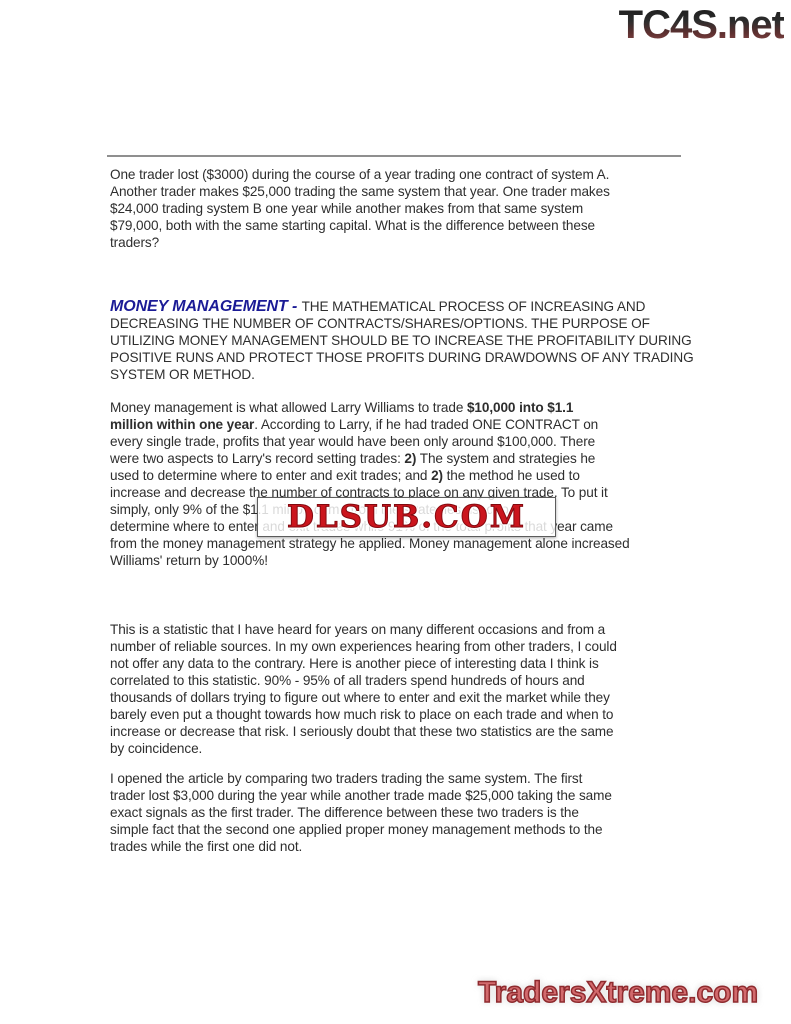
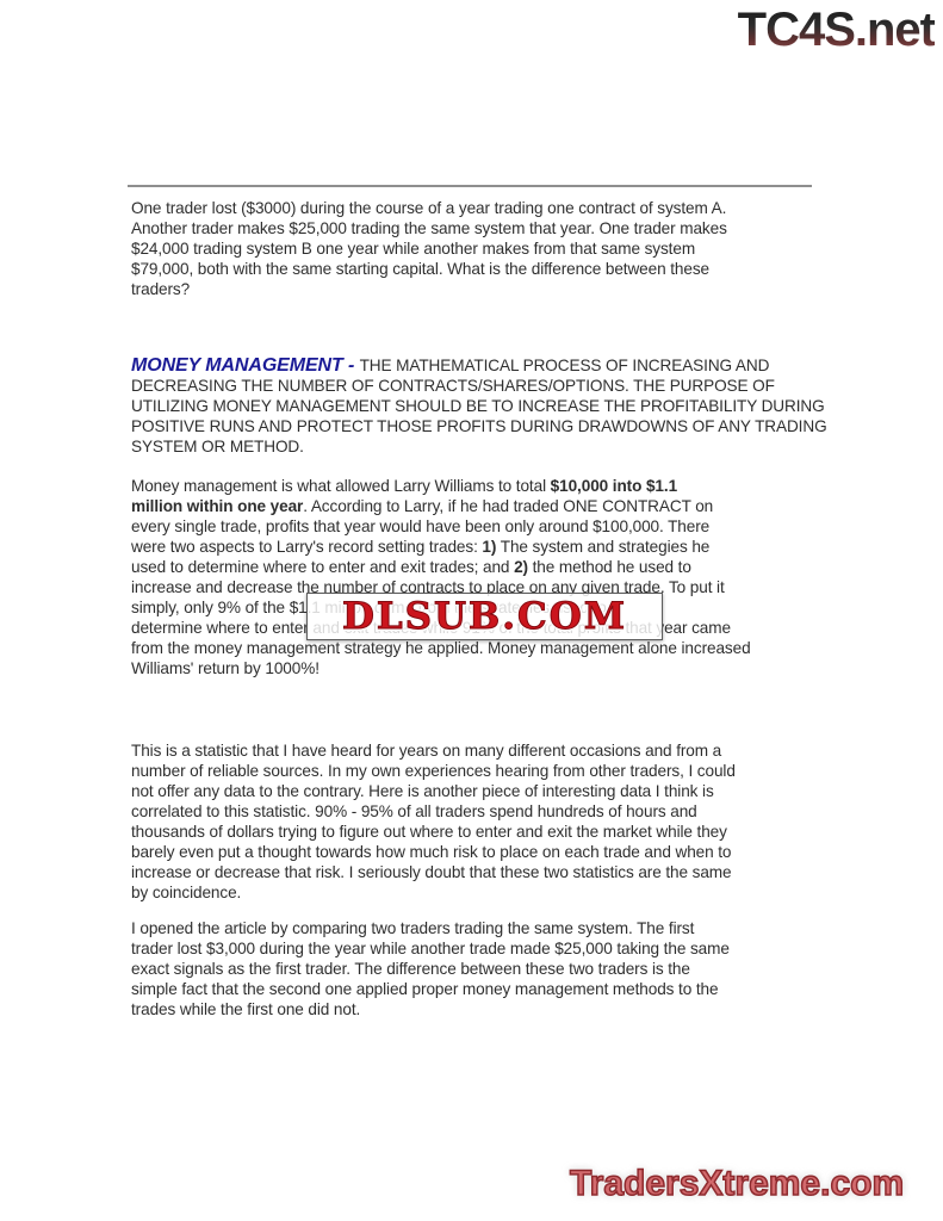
  TC4S.net
  One trader lost ($3000) during the course of a year trading one contract of system A.
  Another trader makes $25,000 trading the same system that year. One trader makes
  $24,000 trading system B one year while another makes from that same system
  $79,000, both with the same starting capital. What is the difference between these
  traders?
  MONEY MANAGEMENT - THE MATHEMATICAL PROCESS OF INCREASING AND
  DECREASING THE NUMBER OF CONTRACTS/SHARES/OPTIONS. THE PURPOSE OF
  UTILIZING MONEY MANAGEMENT SHOULD BE TO INCREASE THE PROFITABILITY DURING
  POSITIVE RUNS AND PROTECT THOSE PROFITS DURING DRAWDOWNS OF ANY TRADING
  SYSTEM OR METHOD.
- Money management is what allowed Larry Williams to trade $10,000 into $1.1
+ Money management is what allowed Larry Williams to total $10,000 into $1.1
  million within one year. According to Larry, if he had traded ONE CONTRACT on
  every single trade, profits that year would have been only around $100,000. There
- were two aspects to Larry's record setting trades: 2) The system and strategies he
+ were two aspects to Larry's record setting trades: 1) The system and strategies he
  used to determine where to enter and exit trades; and 2) the method he used to
  increase and decrease the number of contracts to place on any given trade. To put it
  simply, only 9% of the $1.1 million came from the strategies used to
  determine where to enter and exit trades while 91% of the total profits that year came
  from the money management strategy he applied. Money management alone increased
  Williams' return by 1000%!
  DLSUB.COM
  This is a statistic that I have heard for years on many different occasions and from a
  number of reliable sources. In my own experiences hearing from other traders, I could
  not offer any data to the contrary. Here is another piece of interesting data I think is
  correlated to this statistic. 90% - 95% of all traders spend hundreds of hours and
  thousands of dollars trying to figure out where to enter and exit the market while they
  barely even put a thought towards how much risk to place on each trade and when to
  increase or decrease that risk. I seriously doubt that these two statistics are the same
  by coincidence.
  I opened the article by comparing two traders trading the same system. The first
  trader lost $3,000 during the year while another trade made $25,000 taking the same
  exact signals as the first trader. The difference between these two traders is the
  simple fact that the second one applied proper money management methods to the
  trades while the first one did not.
  TradersXtreme.com
